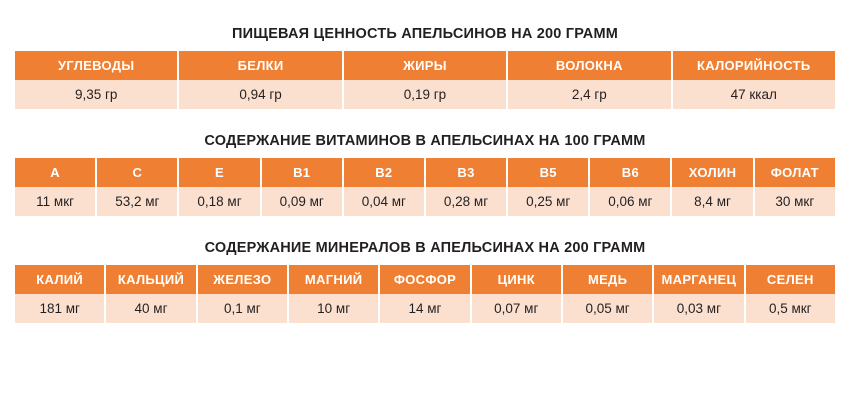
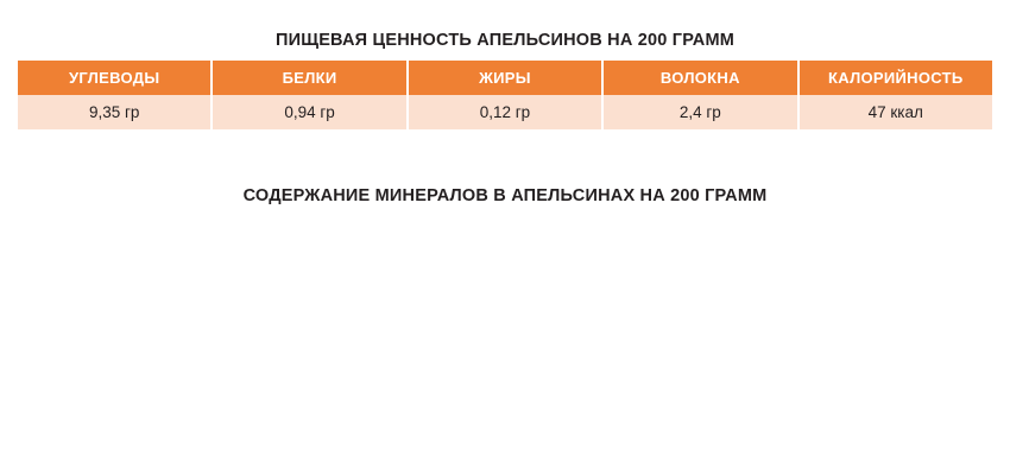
  ПИЩЕВАЯ ЦЕННОСТЬ АПЕЛЬСИНОВ НА 200 ГРАММ
  УГЛЕВОДЫ	БЕЛКИ	ЖИРЫ	ВОЛОКНА	КАЛОРИЙНОСТЬ
- 9,35 гр	0,94 гр	0,19 гр	2,4 гр	47 ккал
+ 9,35 гр	0,94 гр	0,12 гр	2,4 гр	47 ккал
- СОДЕРЖАНИЕ ВИТАМИНОВ В АПЕЛЬСИНАХ НА 100 ГРАММ
- A	C	E	B1	B2	B3	B5	B6	ХОЛИН	ФОЛАТ
- 11 мкг	53,2 мг	0,18 мг	0,09 мг	0,04 мг	0,28 мг	0,25 мг	0,06 мг	8,4 мг	30 мкг
  СОДЕРЖАНИЕ МИНЕРАЛОВ В АПЕЛЬСИНАХ НА 200 ГРАММ
- КАЛИЙ	КАЛЬЦИЙ	ЖЕЛЕЗО	МАГНИЙ	ФОСФОР	ЦИНК	МЕДЬ	МАРГАНЕЦ	СЕЛЕН
- 181 мг	40 мг	0,1 мг	10 мг	14 мг	0,07 мг	0,05 мг	0,03 мг	0,5 мкг
